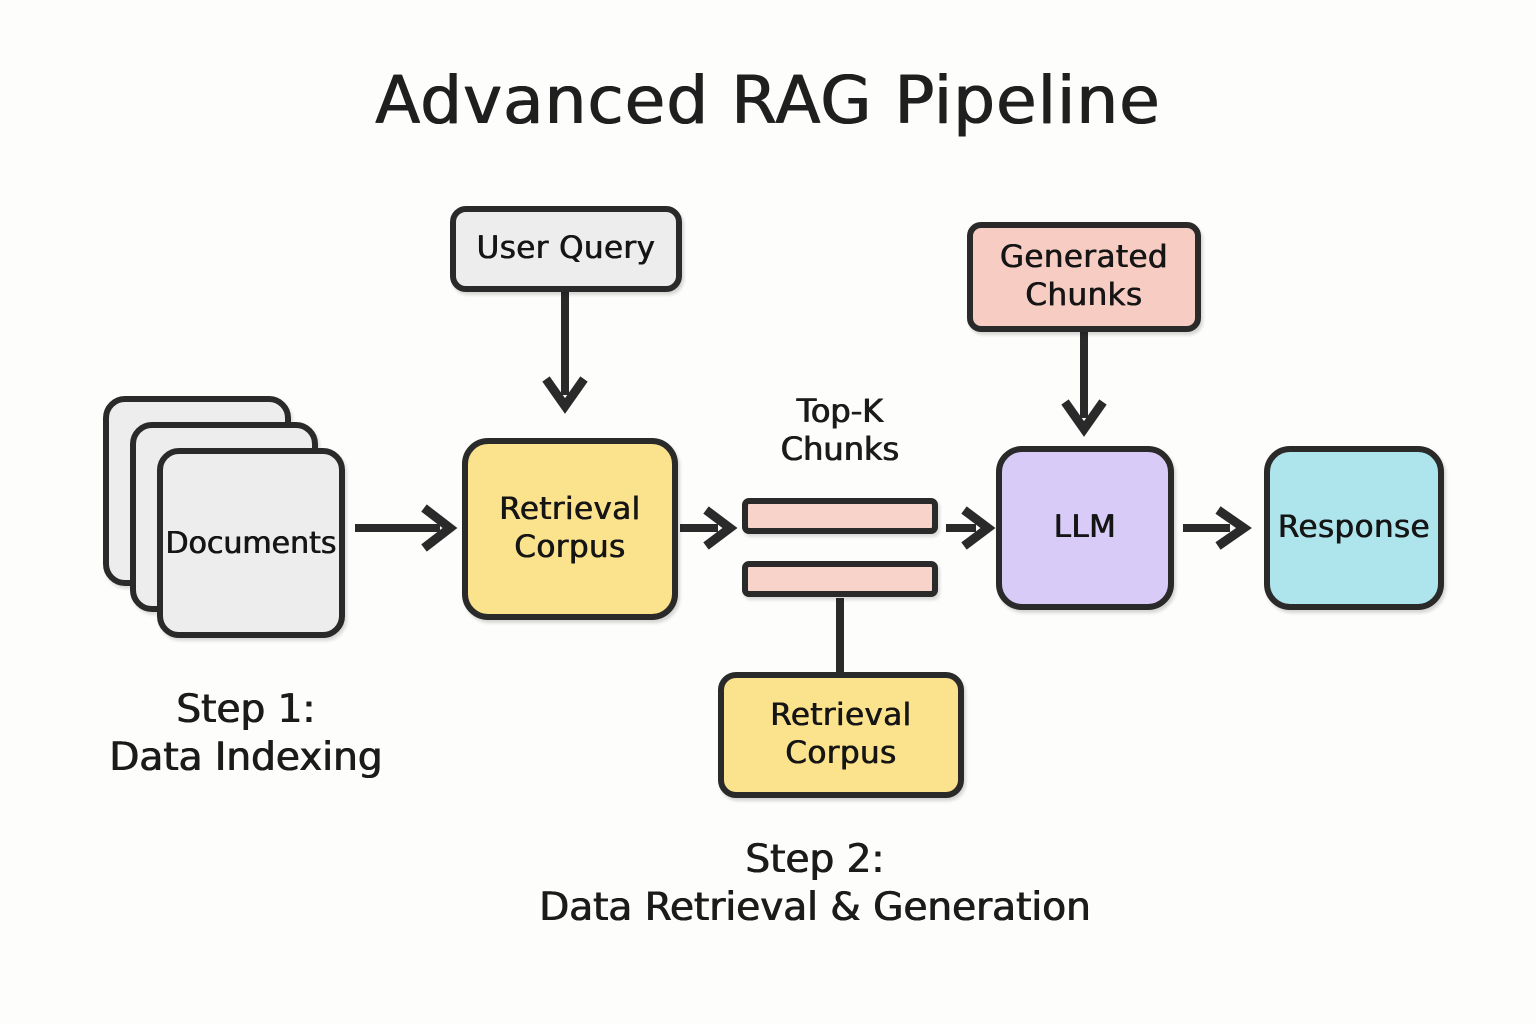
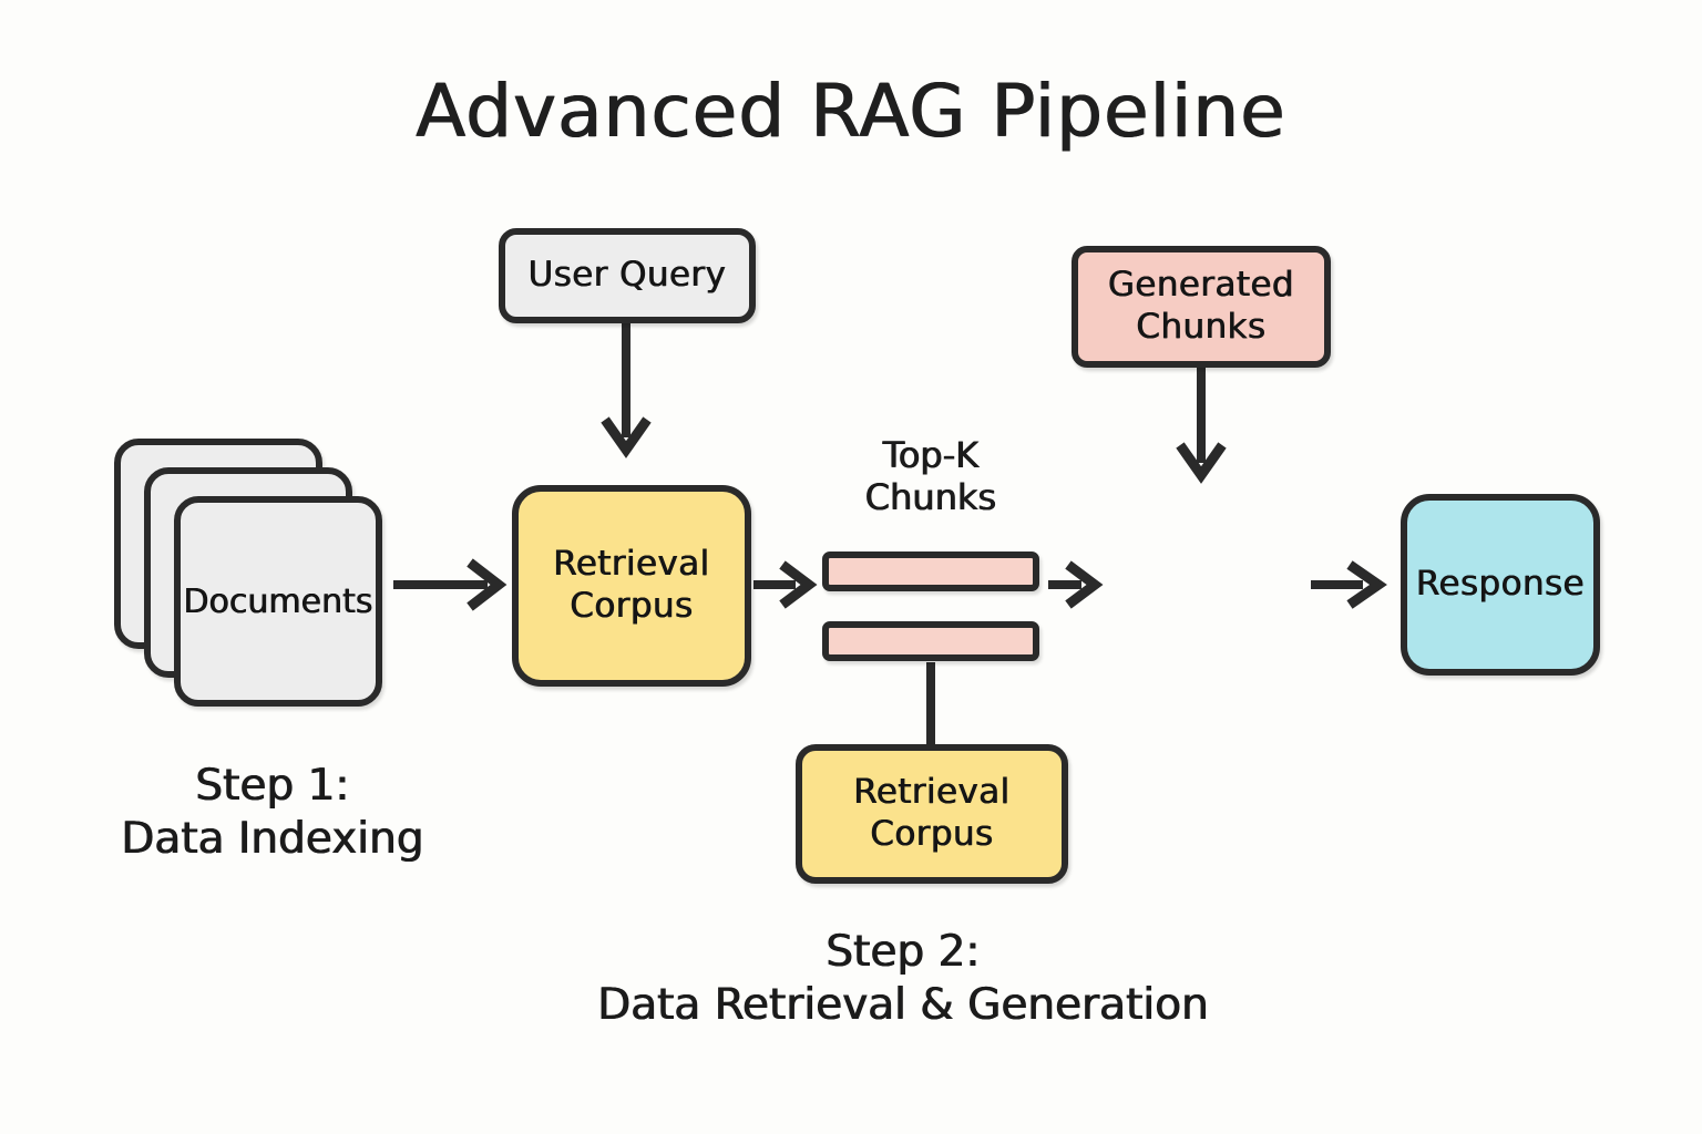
  Advanced RAG Pipeline
  Documents
  User Query
  Retrieval
  Corpus
  Top-K
  Chunks
  Retrieval
  Corpus
  Generated
  Chunks
- LLM
  Response
  Step 1:
  Data Indexing
  Step 2:
  Data Retrieval & Generation
